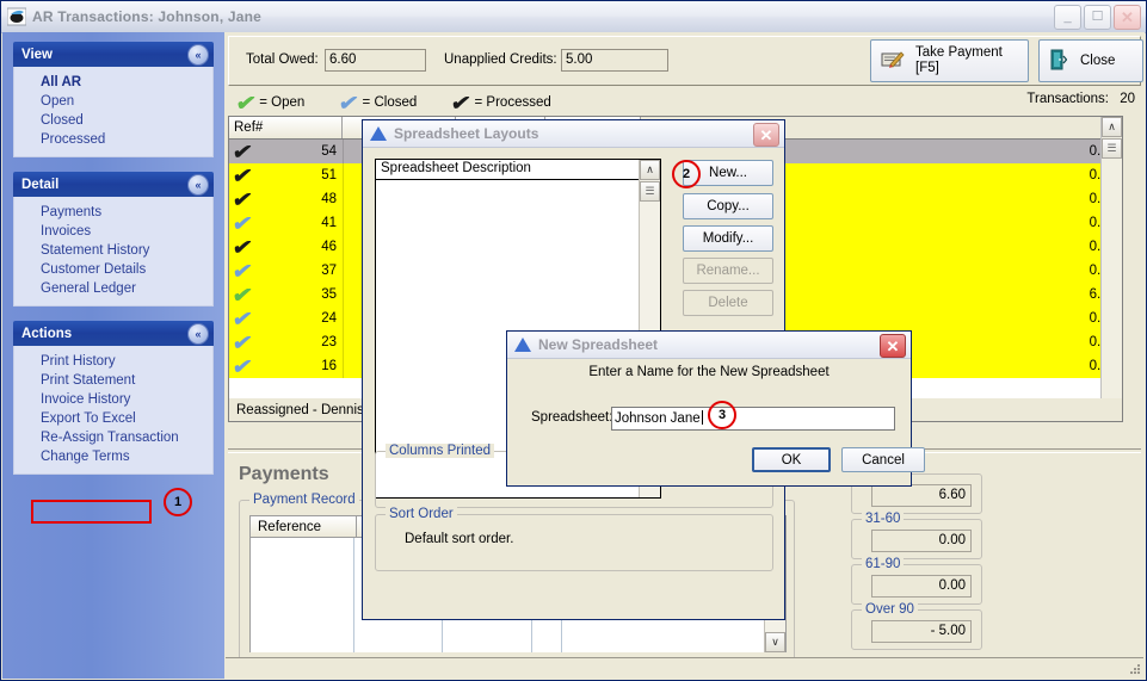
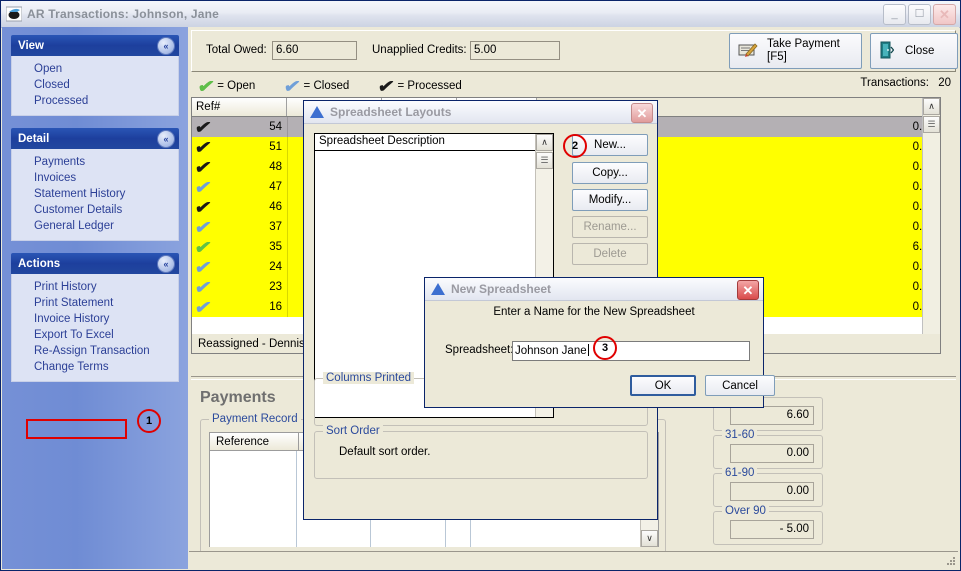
  AR Transactions: Johnson, Jane
  _
  ☐
  ✕
  View
  «
- All AR
  Open
  Closed
  Processed
  Detail
  «
  Payments
  Invoices
  Statement History
  Customer Details
  General Ledger
  Actions
  «
  Print History
  Print Statement
  Invoice History
  Export To Excel
  Re-Assign Transaction
  Change Terms
  Total Owed:
  6.60
  Unapplied Credits:
  5.00
  Take Payment
  [F5]
  Close
  = Open
  = Closed
  = Processed
  Transactions: 20
  Ref#
  54
  51
  48
- 41
+ 47
  46
  37
  35
  24
  23
  16
  ∧
  ☰
  Reassigned - Dennis
  Payments
  Payment Record
  Reference
  ∨
  6.60
  31-60
  0.00
  61-90
  0.00
  Over 90
  - 5.00
  Spreadsheet Layouts
  ✕
  Spreadsheet Description
  ∧
  ☰
  New...
  Copy...
  Modify...
  Rename...
  Delete
  Columns Printed
  Sort Order
  Default sort order.
  New Spreadsheet
  ✕
  Enter a Name for the New Spreadsheet
  Spreadsheet
  Johnson Jane
  OK
  Cancel
  1
  2
  3
